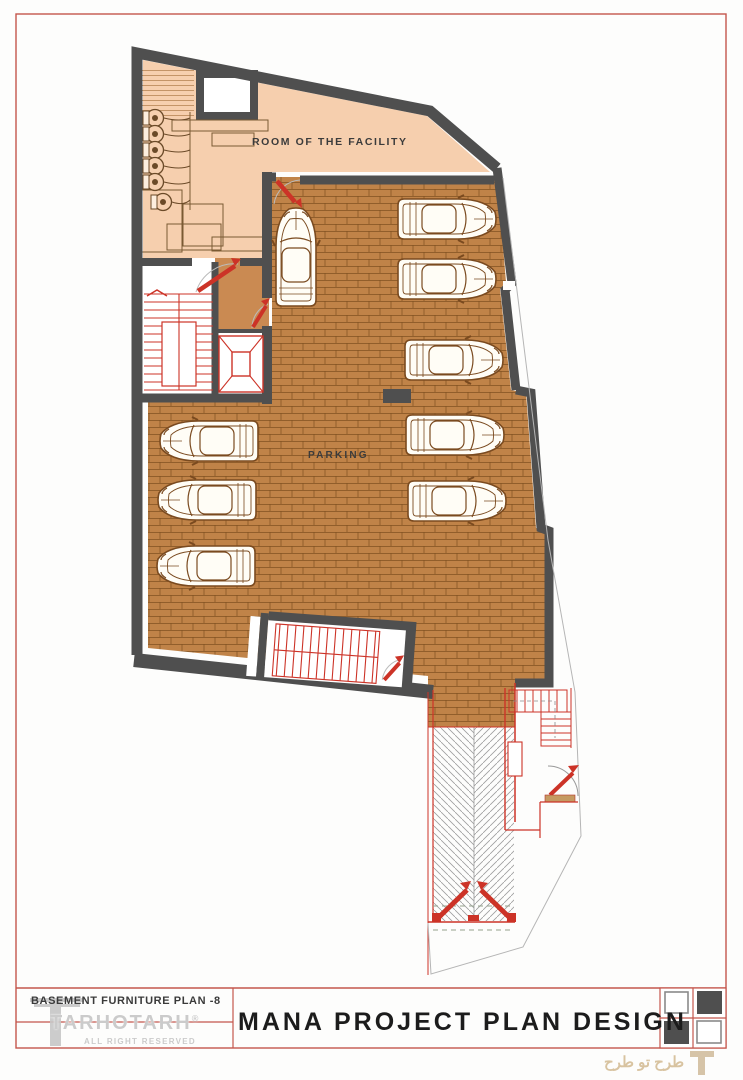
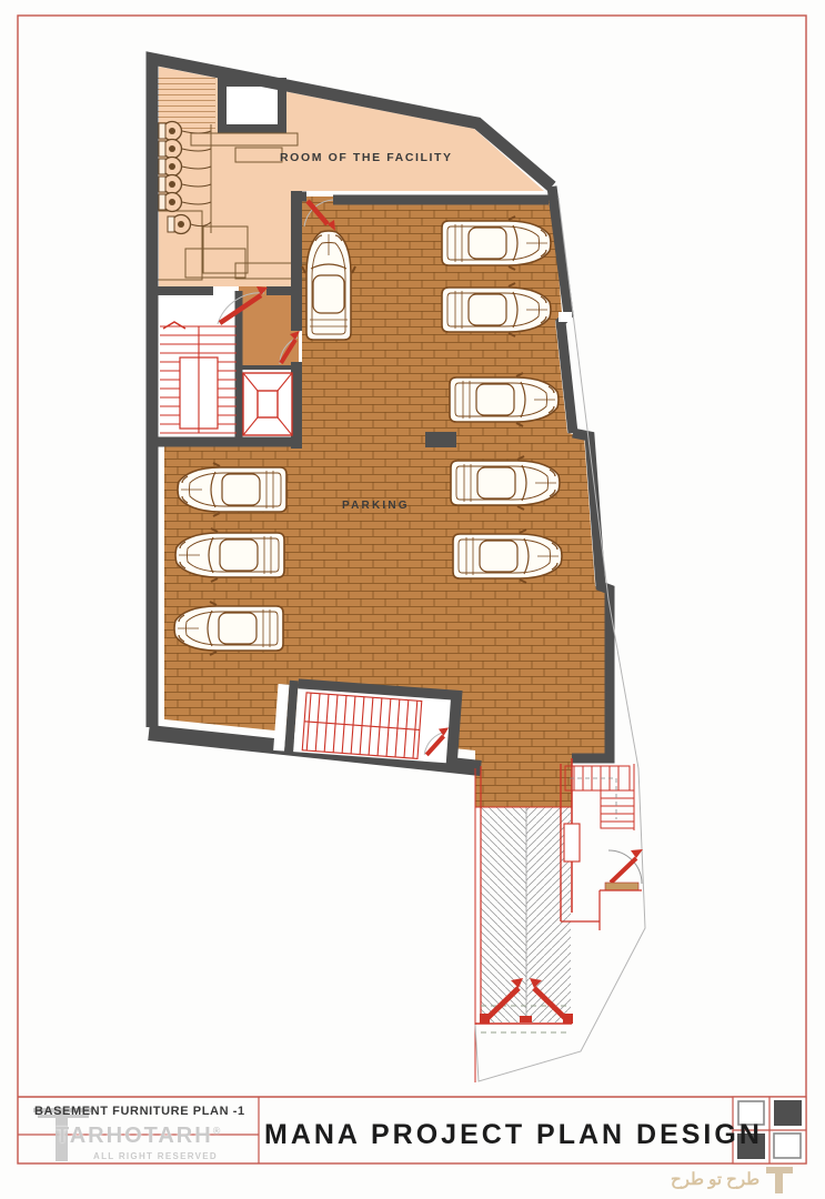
  ROOM OF THE FACILITY
  PARKING
- BASEMENT FURNITURE PLAN -8
+ BASEMENT FURNITURE PLAN -1
  TARHOTARH®
  ALL RIGHT RESERVED
  MANA PROJECT PLAN DESIGN
  طرح تو طرح
